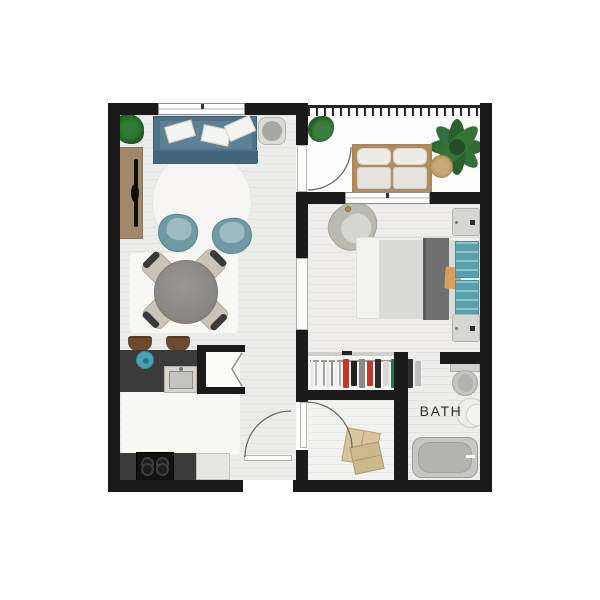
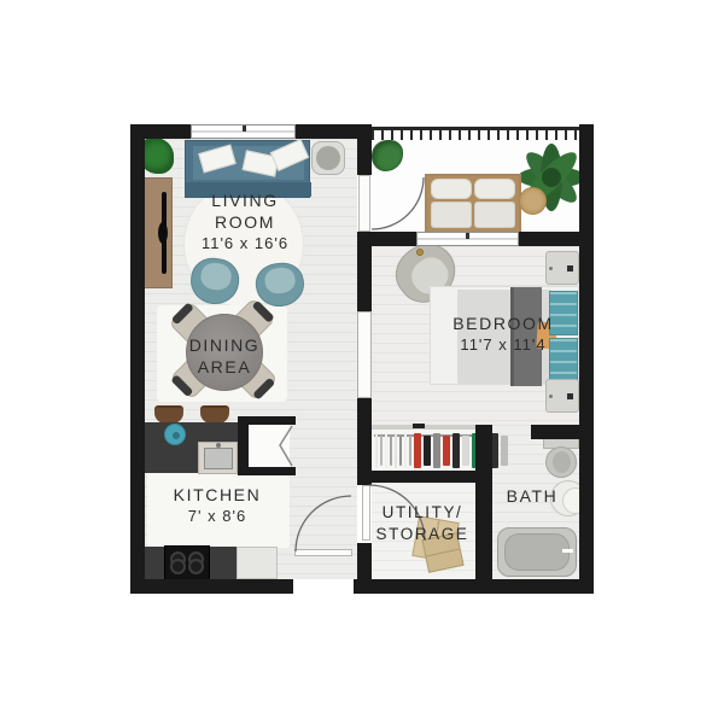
+ LIVING
+ ROOM
+ 11'6 x 16'6
+ DINING
+ AREA
+ KITCHEN
+ 7' x 8'6
+ BEDROOM
+ 11'7 x 11'4
+ UTILITY/
+ STORAGE
  BATH
